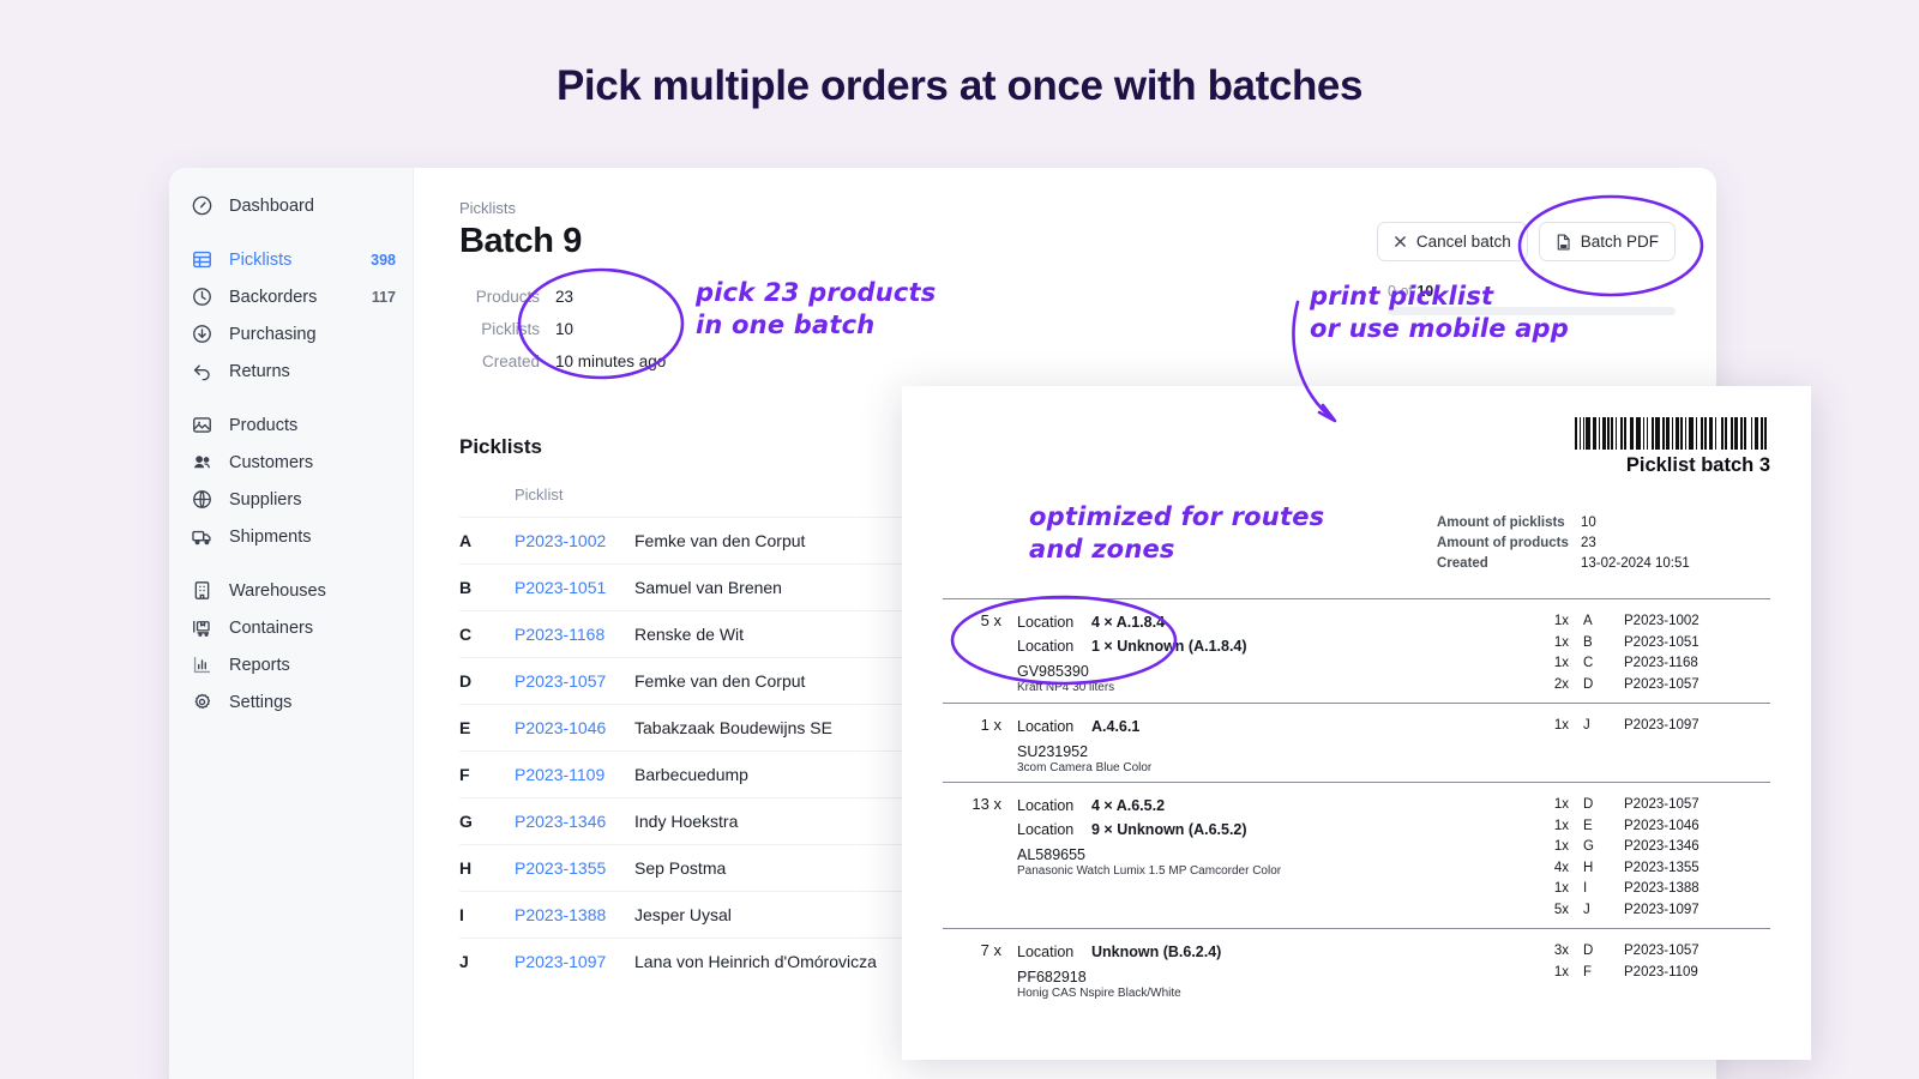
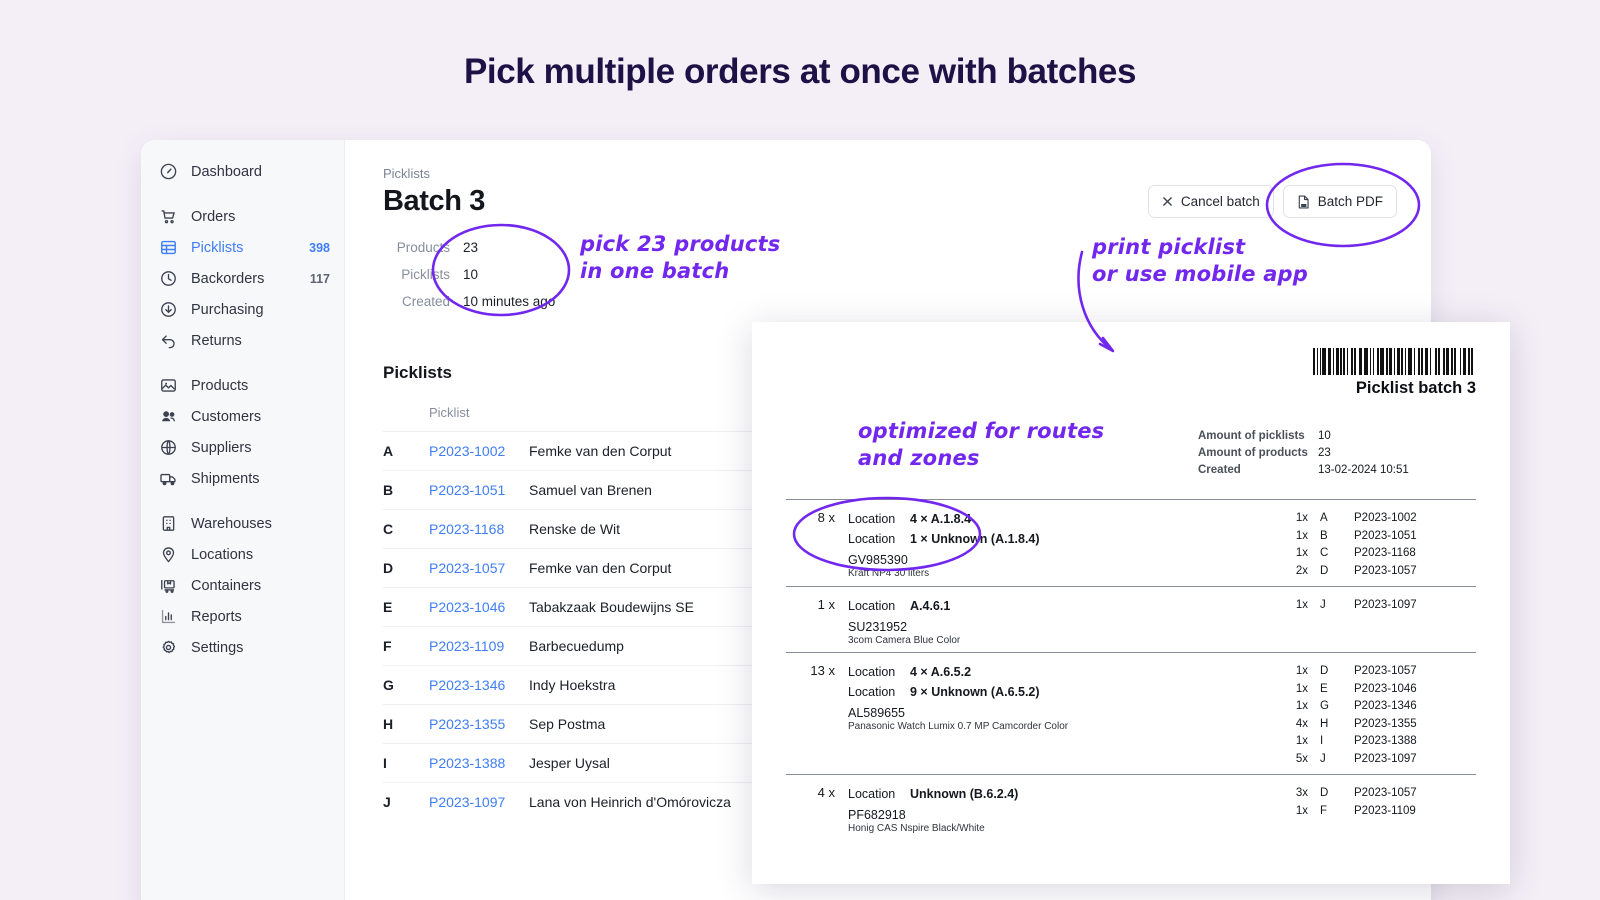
  Pick multiple orders at once with batches
  Dashboard
+ Orders
  Picklists
  398
  Backorders
  117
  Purchasing
  Returns
  Products
  Customers
  Suppliers
  Shipments
  Warehouses
+ Locations
  Containers
  Reports
  Settings
  Picklists
- Batch 9
+ Batch 3
  Producs
  23
  Picklists
  10
  Created
  10 minutes ag
  Cancel batch
  Batch PDF
- 0 of 10
  Picklists
  	Picklist
  A	P2023-1002	Femke van den Corput
  B	P2023-1051	Samuel van Brenen
  C	P2023-1168	Renske de Wit
  D	P2023-1057	Femke van den Corput
  E	P2023-1046	Tabakzaak Boudewijns SE
  F	P2023-1109	Barbecuedump
  G	P2023-1346	Indy Hoekstra
  H	P2023-1355	Sep Postma
  I	P2023-1388	Jesper Uysal
  J	P2023-1097	Lana von Heinrich d'Omórovicza
  Picklist batch 3
  Amount of picklists
  10
  Amount of products
  23
  Created
  13-02-2024 10:51
- 5 x
+ 8 x
  Location
  4 × A.1.8.4
  Location
  1 × Unknown (A.1.8.4)
  GV985390
  Kraft NP4 30 liters
  1x
  A
  P2023-1002
  1x
  B
  P2023-1051
  1x
  C
  P2023-1168
  2x
  D
  P2023-1057
  1 x
  Location
  A.4.6.1
  SU231952
  3com Camera Blue Color
  1x
  J
  P2023-1097
  13 x
  Location
  4 × A.6.5.2
  Location
  9 × Unknown (A.6.5.2)
  AL589655
- Panasonic Watch Lumix 1.5 MP Camcorder Color
+ Panasonic Watch Lumix 0.7 MP Camcorder Color
  1x
  D
  P2023-1057
  1x
  E
  P2023-1046
  1x
  G
  P2023-1346
  4x
  H
  P2023-1355
  1x
  I
  P2023-1388
  5x
  J
  P2023-1097
- 7 x
+ 4 x
  Location
  Unknown (B.6.2.4)
  PF682918
  Honig CAS Nspire Black/White
  3x
  D
  P2023-1057
  1x
  F
  P2023-1109
  pick 23 products in one batch
  print picklist or use mobile app
  optimized for routes and zones
